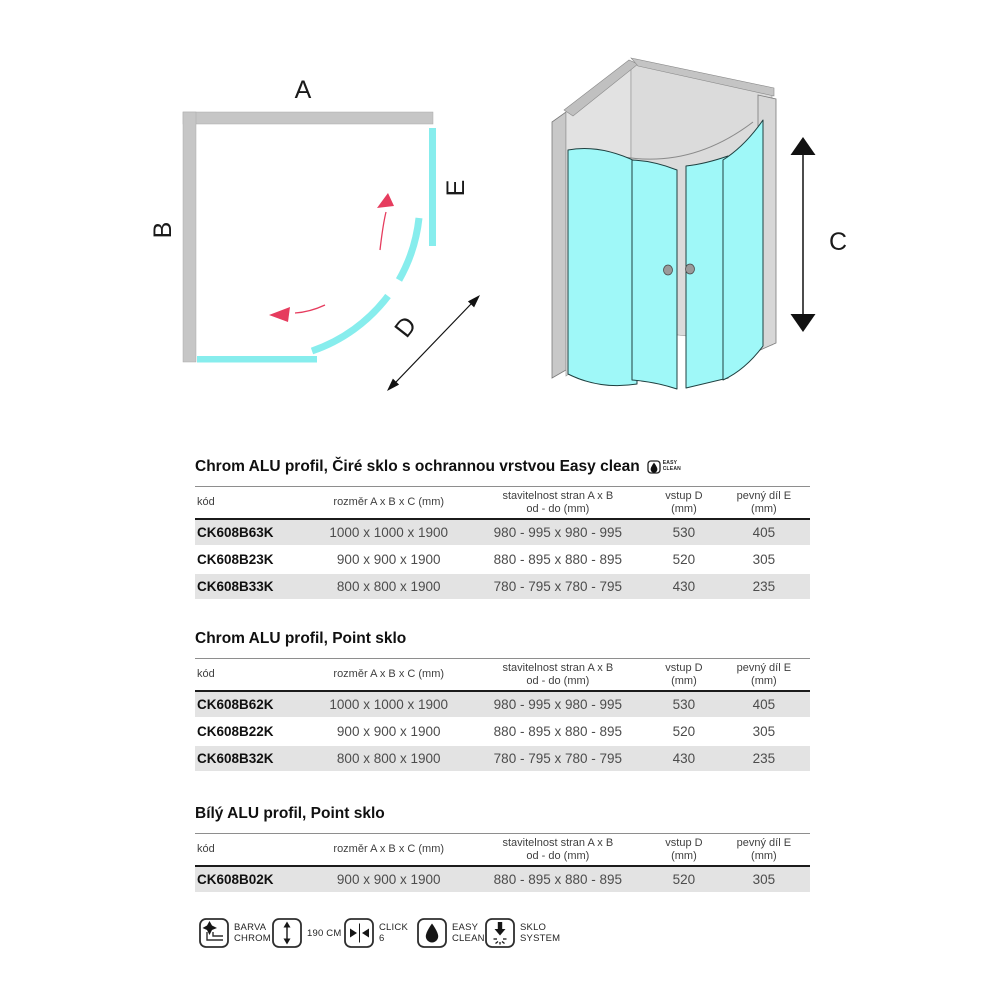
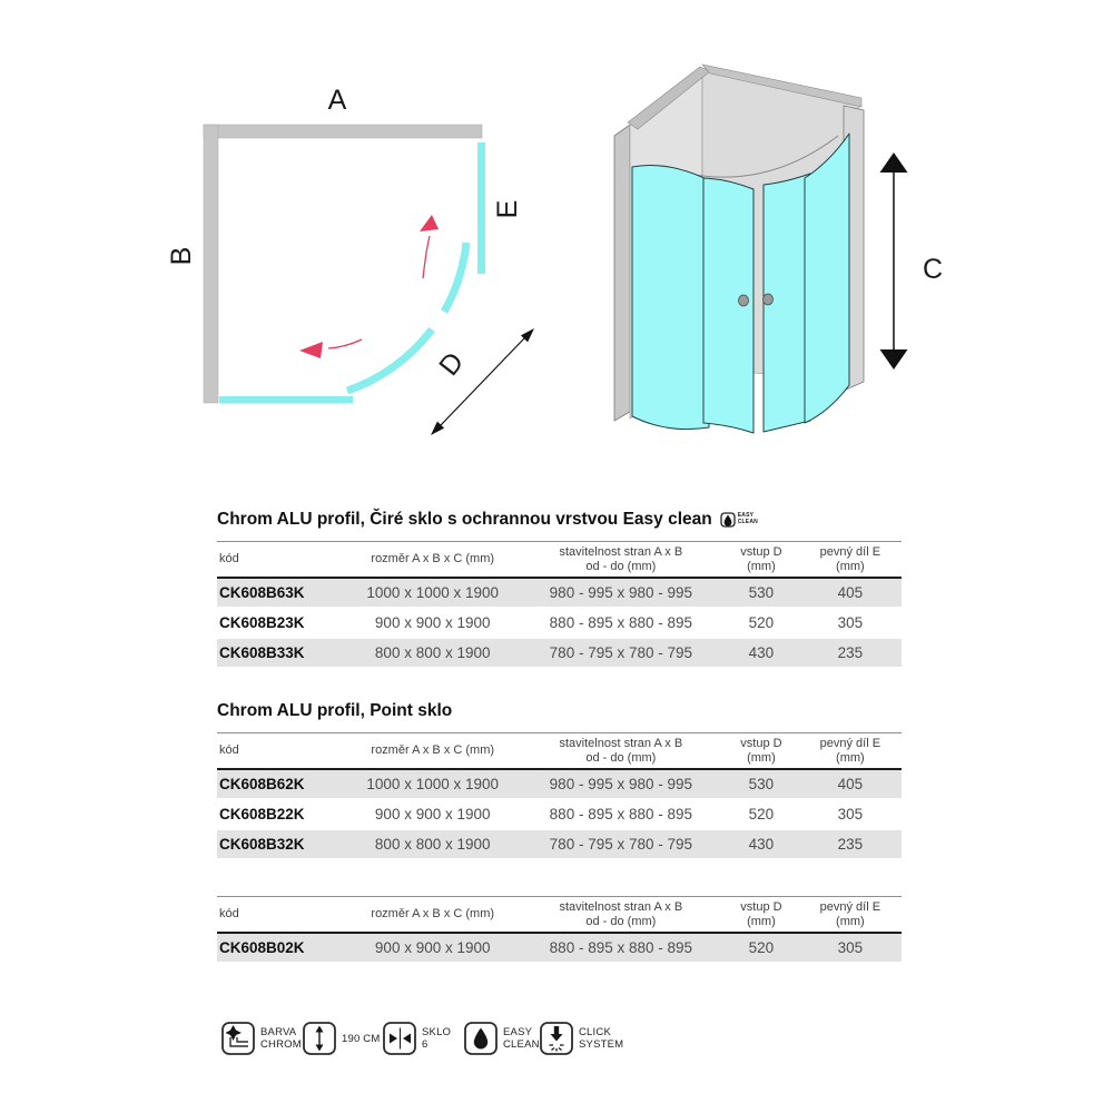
  A
  C
  Chrom ALU profil, Čiré sklo s ochrannou vrstvou Easy clean
  kód
  rozměr A x B x C (mm)
  stavitelnost stran A x B
  od - do (mm)
  vstup D
  (mm)
  pevný díl E
  (mm)
  CK608B63K
  1000 x 1000 x 1900
  980 - 995 x 980 - 995
  530
  405
  CK608B23K
  900 x 900 x 1900
  880 - 895 x 880 - 895
  520
  305
  CK608B33K
  800 x 800 x 1900
  780 - 795 x 780 - 795
  430
  235
  Chrom ALU profil, Point sklo
  kód
  rozměr A x B x C (mm)
  stavitelnost stran A x B
  od - do (mm)
  vstup D
  (mm)
  pevný díl E
  (mm)
  CK608B62K
  1000 x 1000 x 1900
  980 - 995 x 980 - 995
  530
  405
  CK608B22K
  900 x 900 x 1900
  880 - 895 x 880 - 895
  520
  305
  CK608B32K
  800 x 800 x 1900
  780 - 795 x 780 - 795
  430
  235
- Bílý ALU profil, Point sklo
  kód
  rozměr A x B x C (mm)
  stavitelnost stran A x B
  od - do (mm)
  vstup D
  (mm)
  pevný díl E
  (mm)
  CK608B02K
  900 x 900 x 1900
  880 - 895 x 880 - 895
  520
  305
  BARVA
  CHROM
  190 CM
- CLICK
+ SKLO
  6
  EASY
  CLEAN
- SKLO
+ CLICK
  SYSTEM
